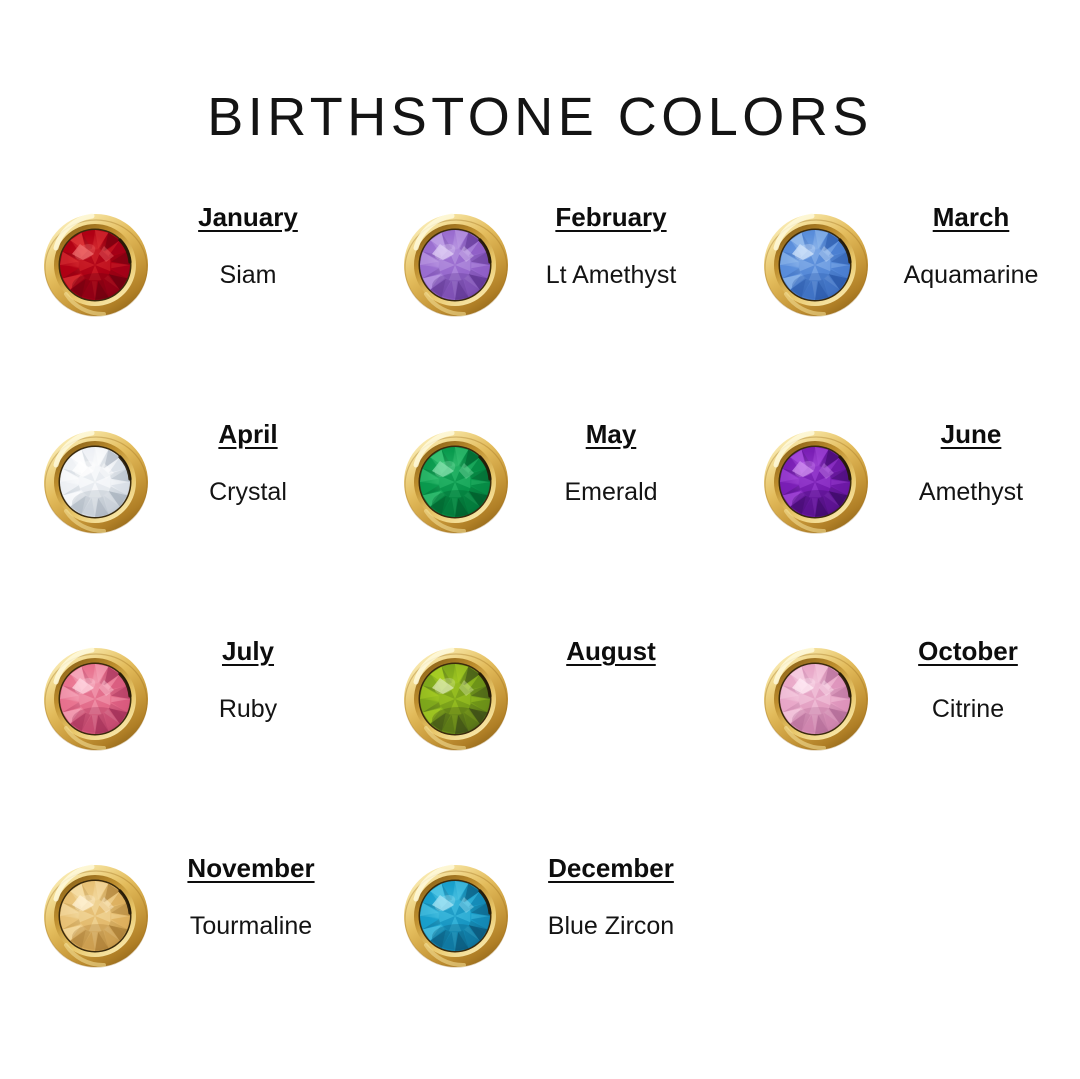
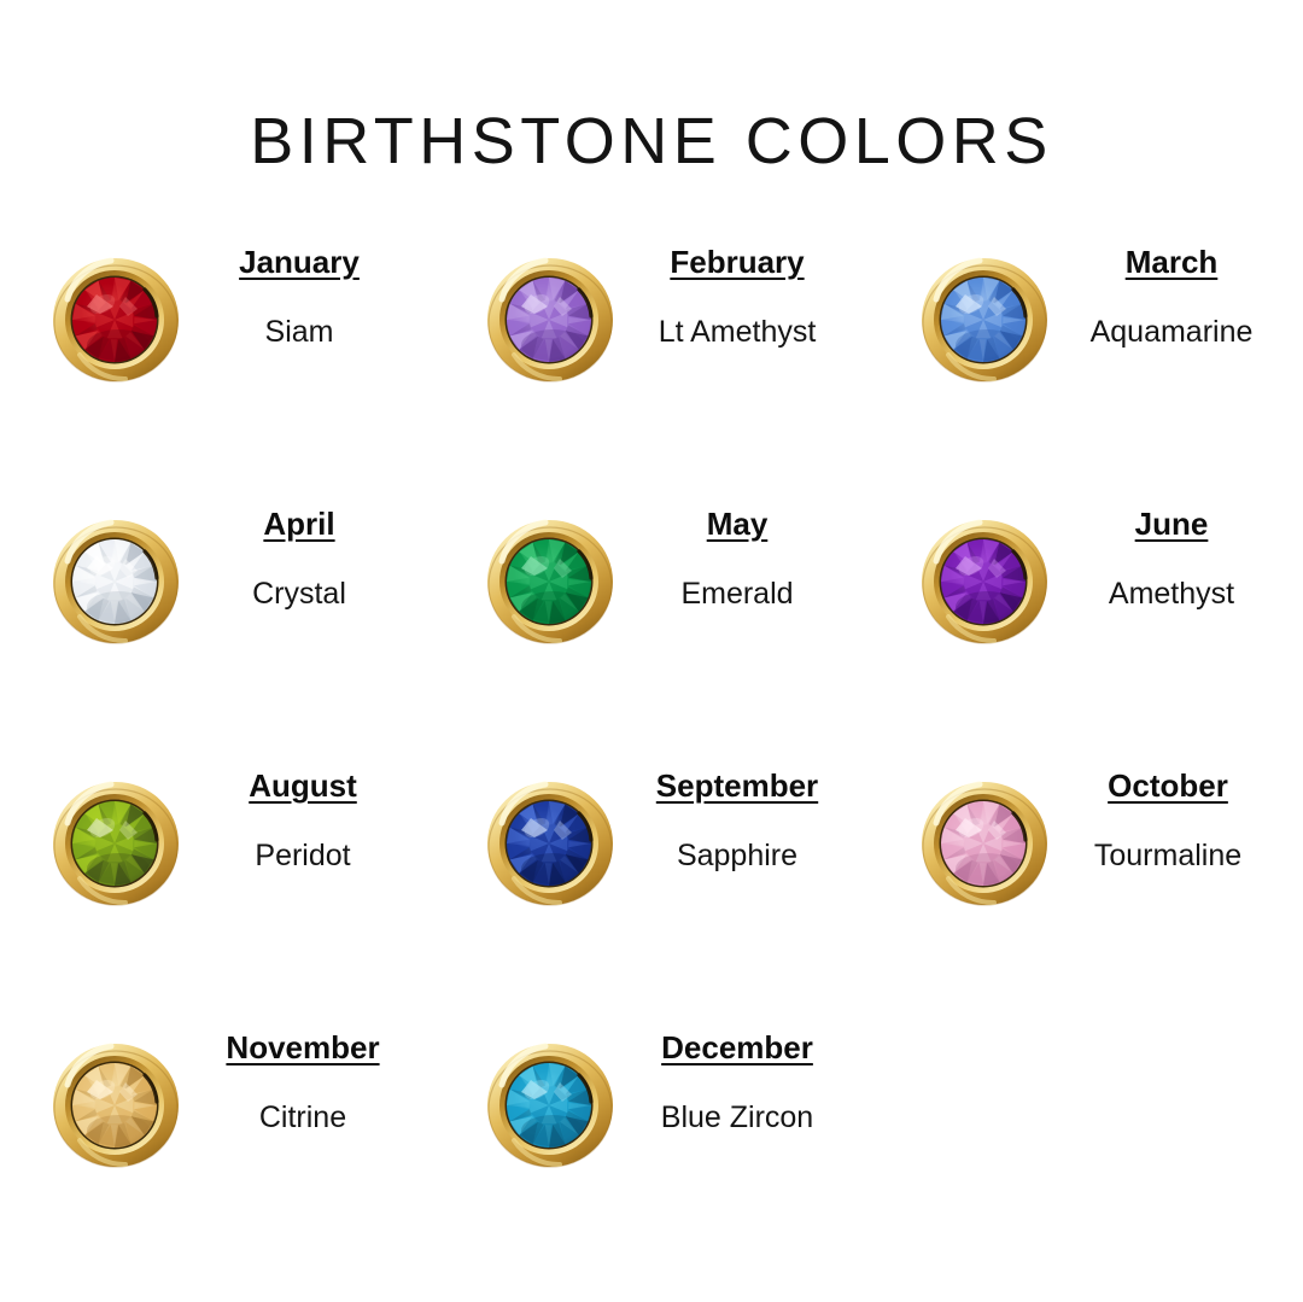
  BIRTHSTONE COLORS
  January
  Siam
  February
  Lt Amethyst
  March
  Aquamarine
  April
  Crystal
  May
  Emerald
  June
  Amethyst
- July
- Ruby
  August
+ Peridot
+ September
+ Sapphire
  October
- Citrine
+ Tourmaline
  November
- Tourmaline
+ Citrine
  December
  Blue Zircon
